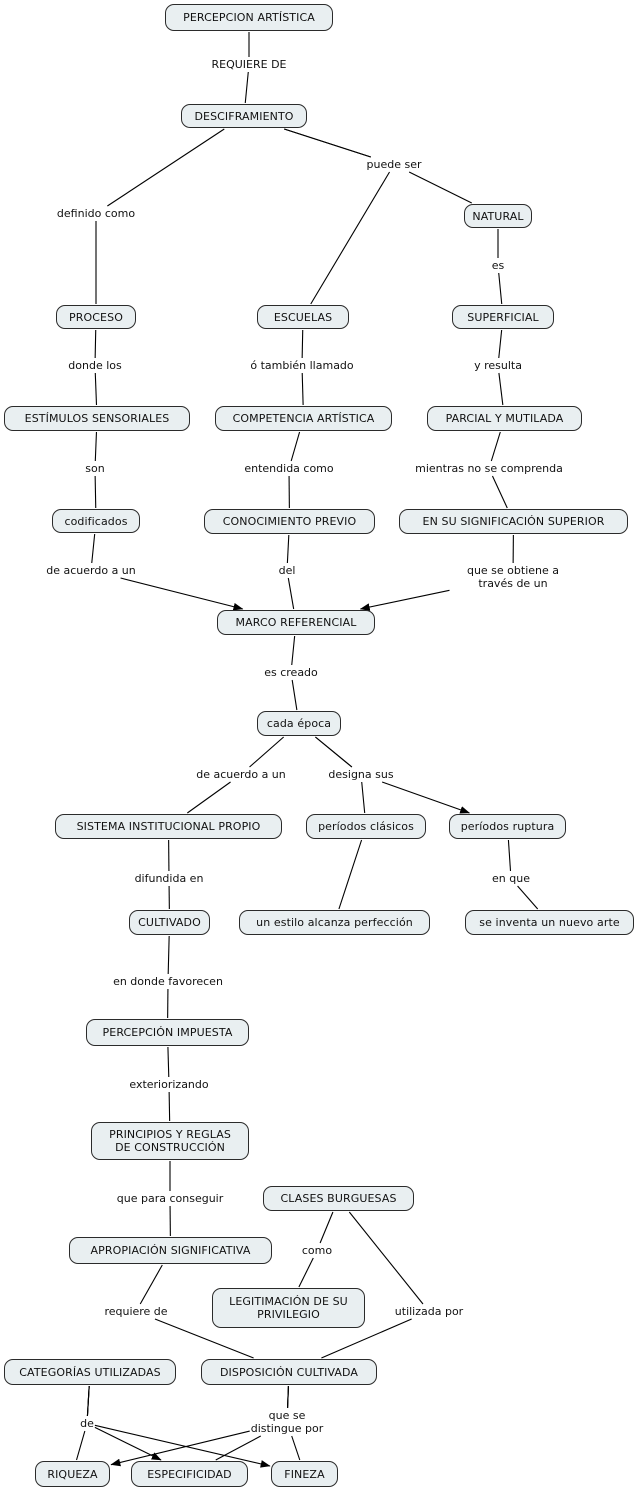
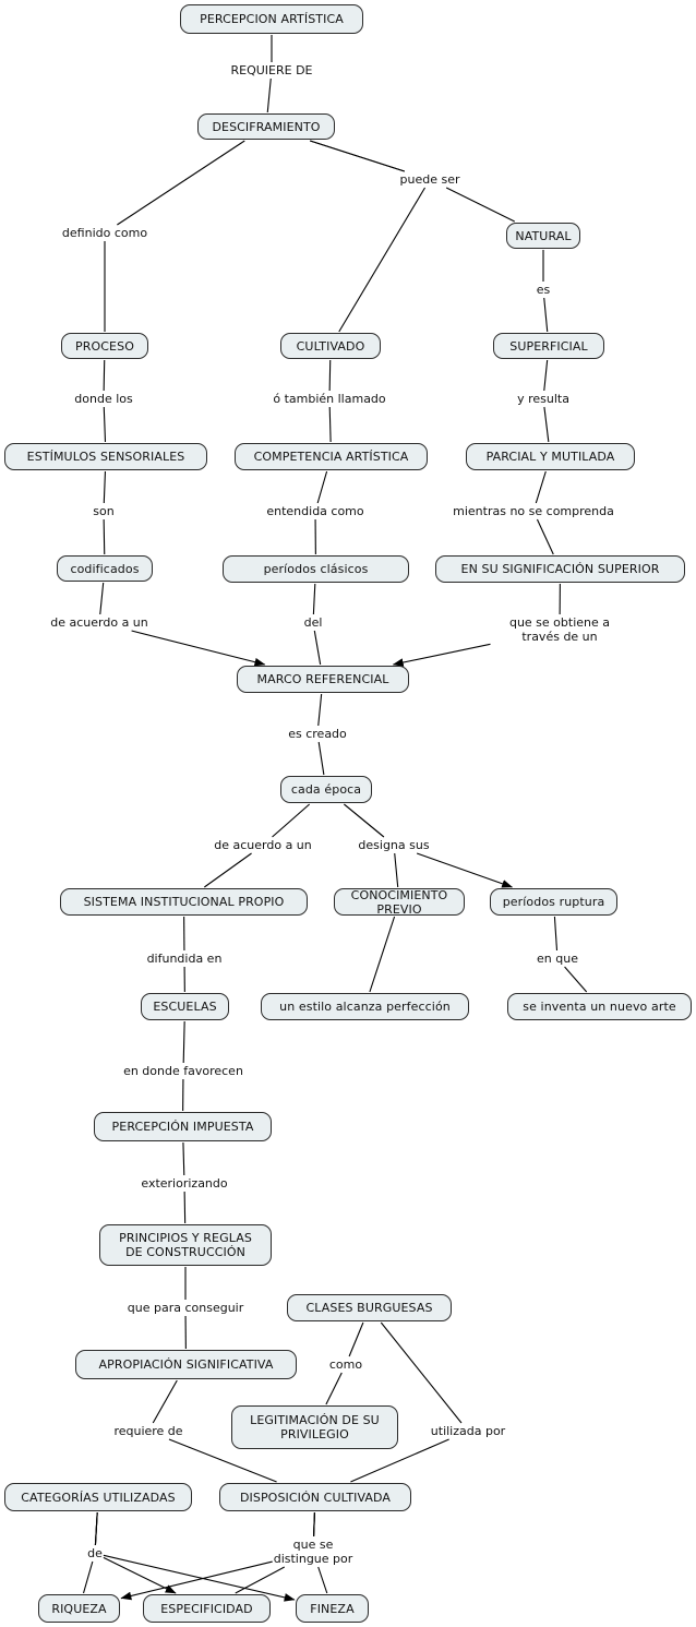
  PERCEPCION ARTÍSTICA
  DESCIFRAMIENTO
  NATURAL
  PROCESO
- ESCUELAS
+ CULTIVADO
  SUPERFICIAL
  ESTÍMULOS SENSORIALES
  COMPETENCIA ARTÍSTICA
  PARCIAL Y MUTILADA
  codificados
- CONOCIMIENTO PREVIO
+ períodos clásicos
  EN SU SIGNIFICACIÓN SUPERIOR
  MARCO REFERENCIAL
  cada época
  SISTEMA INSTITUCIONAL PROPIO
- períodos clásicos
+ CONOCIMIENTO PREVIO
  períodos ruptura
- CULTIVADO
+ ESCUELAS
  un estilo alcanza perfección
  se inventa un nuevo arte
  PERCEPCIÓN IMPUESTA
  PRINCIPIOS Y REGLAS
  DE CONSTRUCCIÓN
  CLASES BURGUESAS
  APROPIACIÓN SIGNIFICATIVA
  LEGITIMACIÓN DE SU
  PRIVILEGIO
  CATEGORÍAS UTILIZADAS
  DISPOSICIÓN CULTIVADA
  RIQUEZA
  ESPECIFICIDAD
  FINEZA
  REQUIERE DE
  puede ser
  definido como
  es
  donde los
  ó también llamado
  y resulta
  son
  entendida como
  mientras no se comprenda
  de acuerdo a un
  del
  que se obtiene a través de un
  es creado
  de acuerdo a un
  designa sus
  difundida en
  en que
  en donde favorecen
  exteriorizando
  que para conseguir
  como
  requiere de
  utilizada por
  de
  que se
  distingue por
